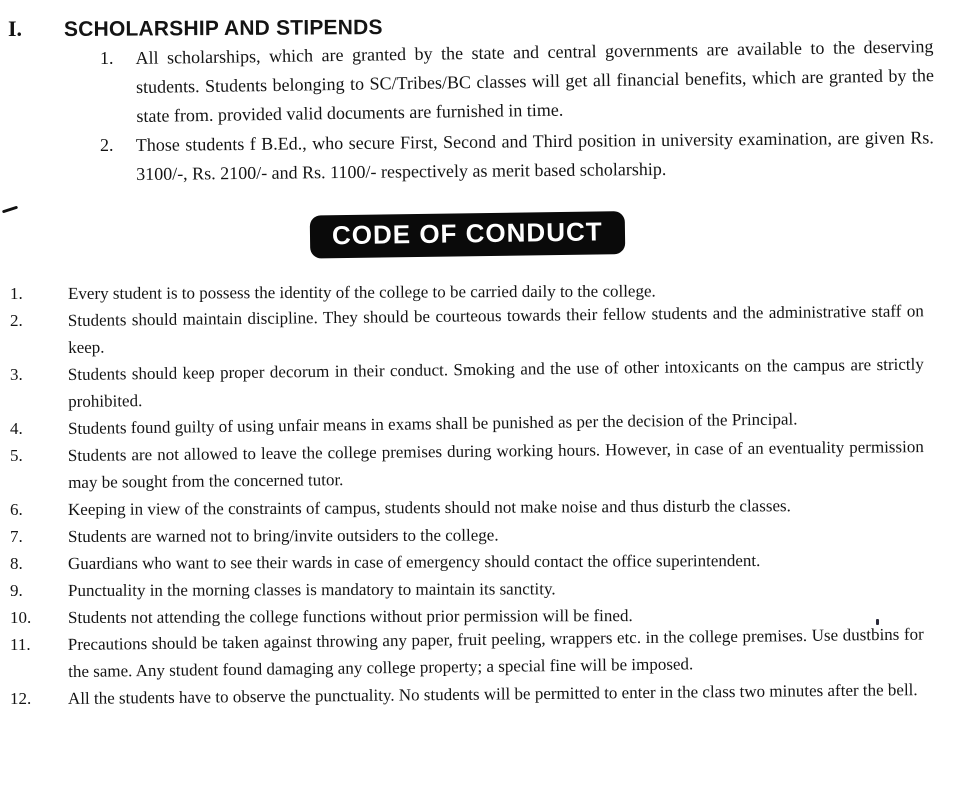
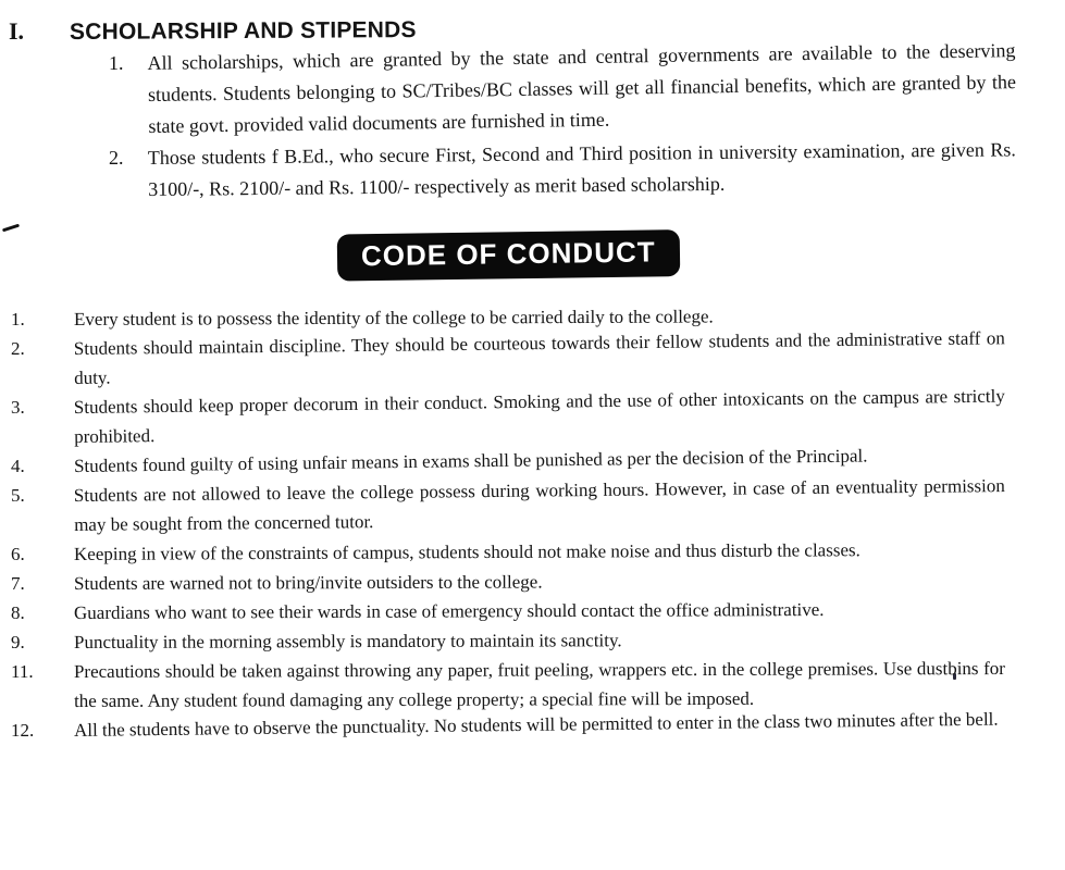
  I.
  SCHOLARSHIP AND STIPENDS
  1.
- All scholarships, which are granted by the state and central governments are available to the deserving students. Students belonging to SC/Tribes/BC classes will get all financial benefits, which are granted by the state from. provided valid documents are furnished in time.
+ All scholarships, which are granted by the state and central governments are available to the deserving students. Students belonging to SC/Tribes/BC classes will get all financial benefits, which are granted by the state govt. provided valid documents are furnished in time.
  2.
  Those students f B.Ed., who secure First, Second and Third position in university examination, are given Rs. 3100/-, Rs. 2100/- and Rs. 1100/- respectively as merit based scholarship.
  CODE OF CONDUCT
  1.
  Every student is to possess the identity of the college to be carried daily to the college.
  2.
- Students should maintain discipline. They should be courteous towards their fellow students and the administrative staff on keep.
+ Students should maintain discipline. They should be courteous towards their fellow students and the administrative staff on duty.
  3.
  Students should keep proper decorum in their conduct. Smoking and the use of other intoxicants on the campus are strictly prohibited.
  4.
  Students found guilty of using unfair means in exams shall be punished as per the decision of the Principal.
  5.
- Students are not allowed to leave the college premises during working hours. However, in case of an eventuality permission may be sought from the concerned tutor.
+ Students are not allowed to leave the college possess during working hours. However, in case of an eventuality permission may be sought from the concerned tutor.
  6.
  Keeping in view of the constraints of campus, students should not make noise and thus disturb the classes.
  7.
  Students are warned not to bring/invite outsiders to the college.
  8.
- Guardians who want to see their wards in case of emergency should contact the office superintendent.
+ Guardians who want to see their wards in case of emergency should contact the office administrative.
  9.
- Punctuality in the morning classes is mandatory to maintain its sanctity.
+ Punctuality in the morning assembly is mandatory to maintain its sanctity.
- 10.
- Students not attending the college functions without prior permission will be fined.
  11.
  Precautions should be taken against throwing any paper, fruit peeling, wrappers etc. in the college premises. Use dustbins for the same. Any student found damaging any college property; a special fine will be imposed.
  12.
  All the students have to observe the punctuality. No students will be permitted to enter in the class two minutes after the bell.
